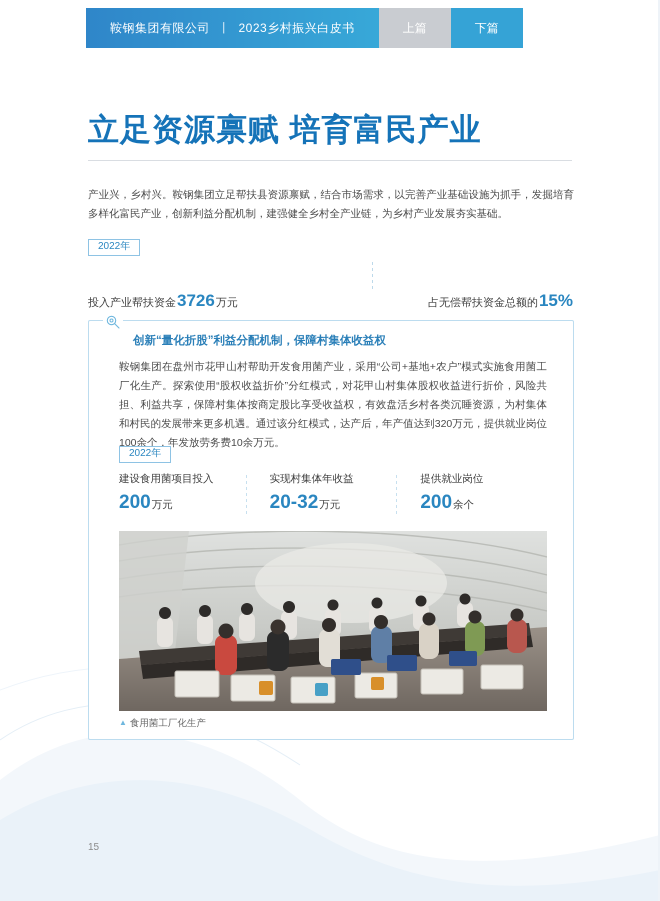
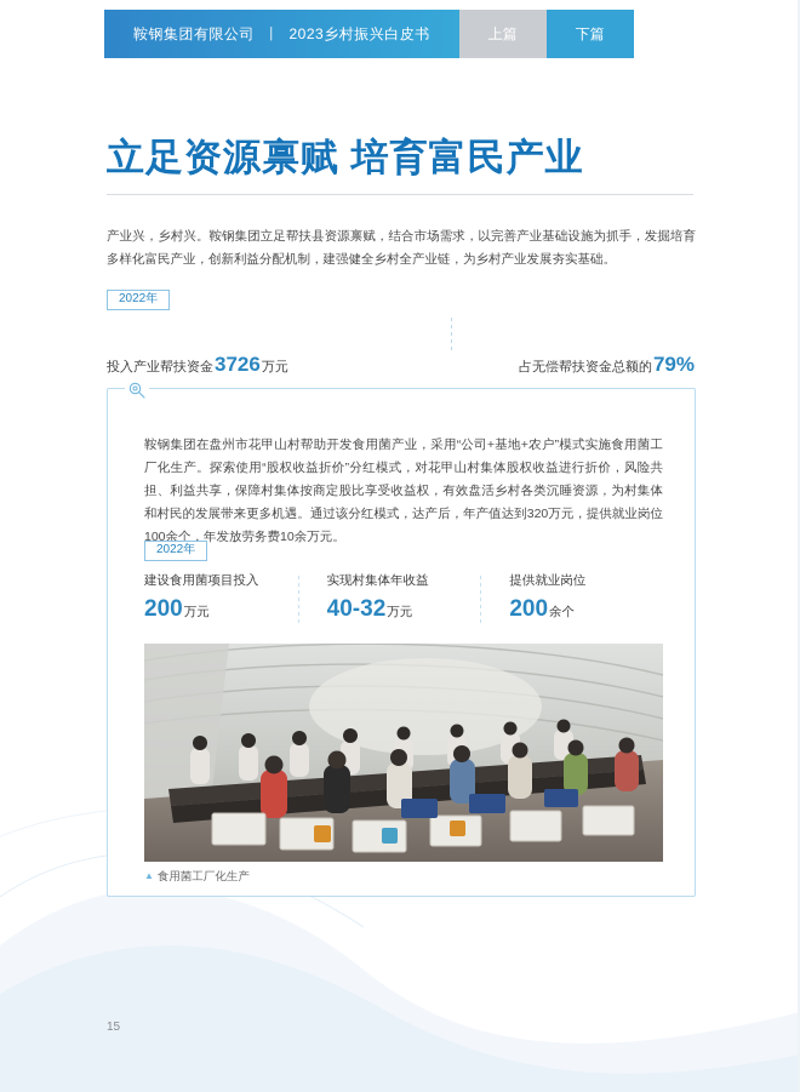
  鞍钢集团有限公司
  丨
  2023乡村振兴白皮书
  上篇
  下篇
  立足资源禀赋 培育富民产业
  产业兴，乡村兴。鞍钢集团立足帮扶县资源禀赋，结合市场需求，以完善产业基础设施为抓手，发掘培育多样化富民产业，创新利益分配机制，建强健全乡村全产业链，为乡村产业发展夯实基础。
  2022年
  投入产业帮扶资金3726万元
- 占无偿帮扶资金总额的15%
+ 占无偿帮扶资金总额的79%
- 创新“量化折股”利益分配机制，保障村集体收益权
  鞍钢集团在盘州市花甲山村帮助开发食用菌产业，采用“公司+基地+农户”模式实施食用菌工厂化生产。探索使用“股权收益折价”分红模式，对花甲山村集体股权收益进行折价，风险共担、利益共享，保障村集体按商定股比享受收益权，有效盘活乡村各类沉睡资源，为村集体和村民的发展带来更多机遇。通过该分红模式，达产后，年产值达到320万元，提供就业岗位100余个，年发放劳务费10余万元。
  2022年
  建设食用菌项目投入
  200万元
  实现村集体年收益
- 20-32万元
+ 40-32万元
  提供就业岗位
  200余个
  ▲ 食用菌工厂化生产
  15
